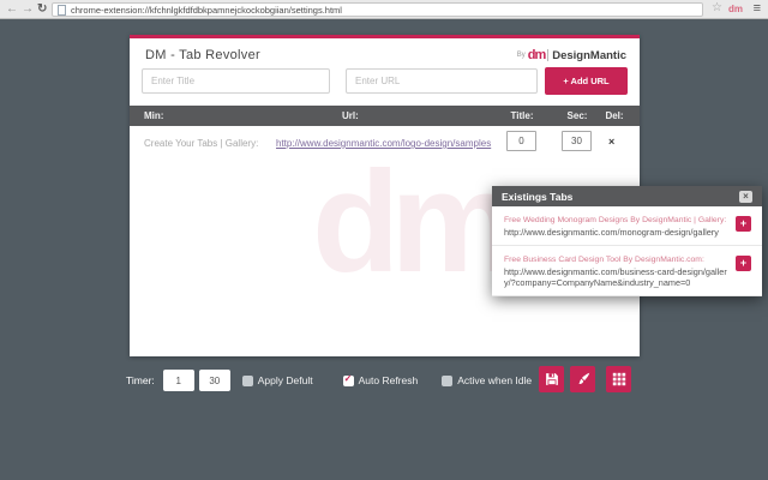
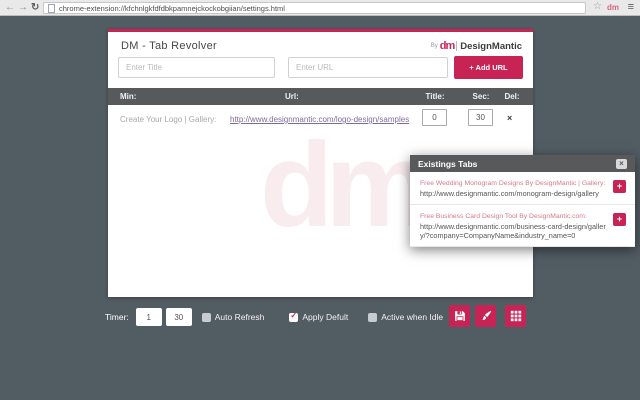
  ←
  →
  ↻
  chrome-extension://kfchnlgkfdfdbkpamnejckockobgiian/settings.html
  ☆
  dm
  ≡
  dm
  DM - Tab Revolver
  dm
  DesignMantic
  Enter Title
  Enter URL
  + Add URL
  Min:
  Url:
  Title:
  Sec:
  Del:
- Create Your Tabs | Gallery:
+ Create Your Logo | Gallery:
  http://www.designmantic.com/logo-design/samples
  0
  30
  ×
  Existings Tabs
  ×
  http://www.designmantic.com/monogram-design/gallery
  +
  http://www.designmantic.com/business-card-design/gallery/?company=CompanyName&industry_name=0
  +
  Timer:
  1
  30
- Apply Defult
+ Auto Refresh
  ✓
- Auto Refresh
+ Apply Defult
  Active when Idle
